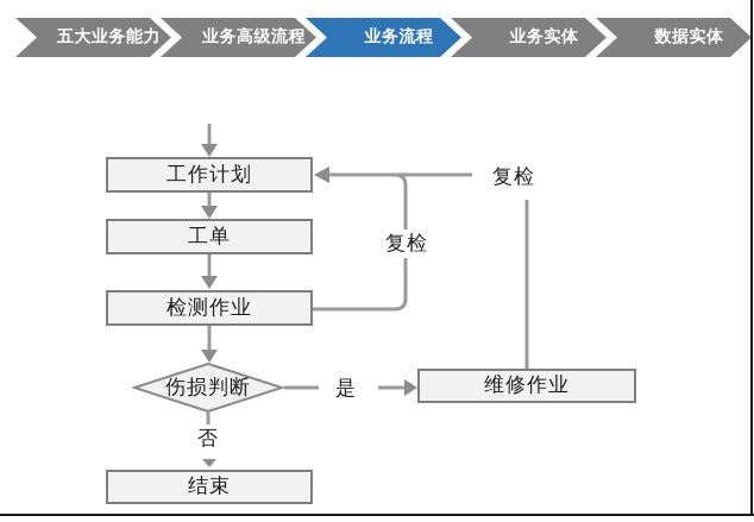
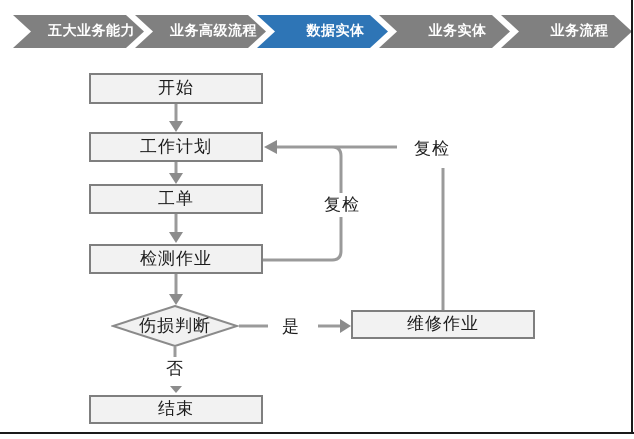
  五大业务能力
  业务高级流程
- 业务流程
+ 数据实体
  业务实体
- 数据实体
+ 业务流程
+ 开始
  工作计划
  工单
  检测作业
  维修作业
  结束
  伤损判断
  是
  否
  复检
  复检
